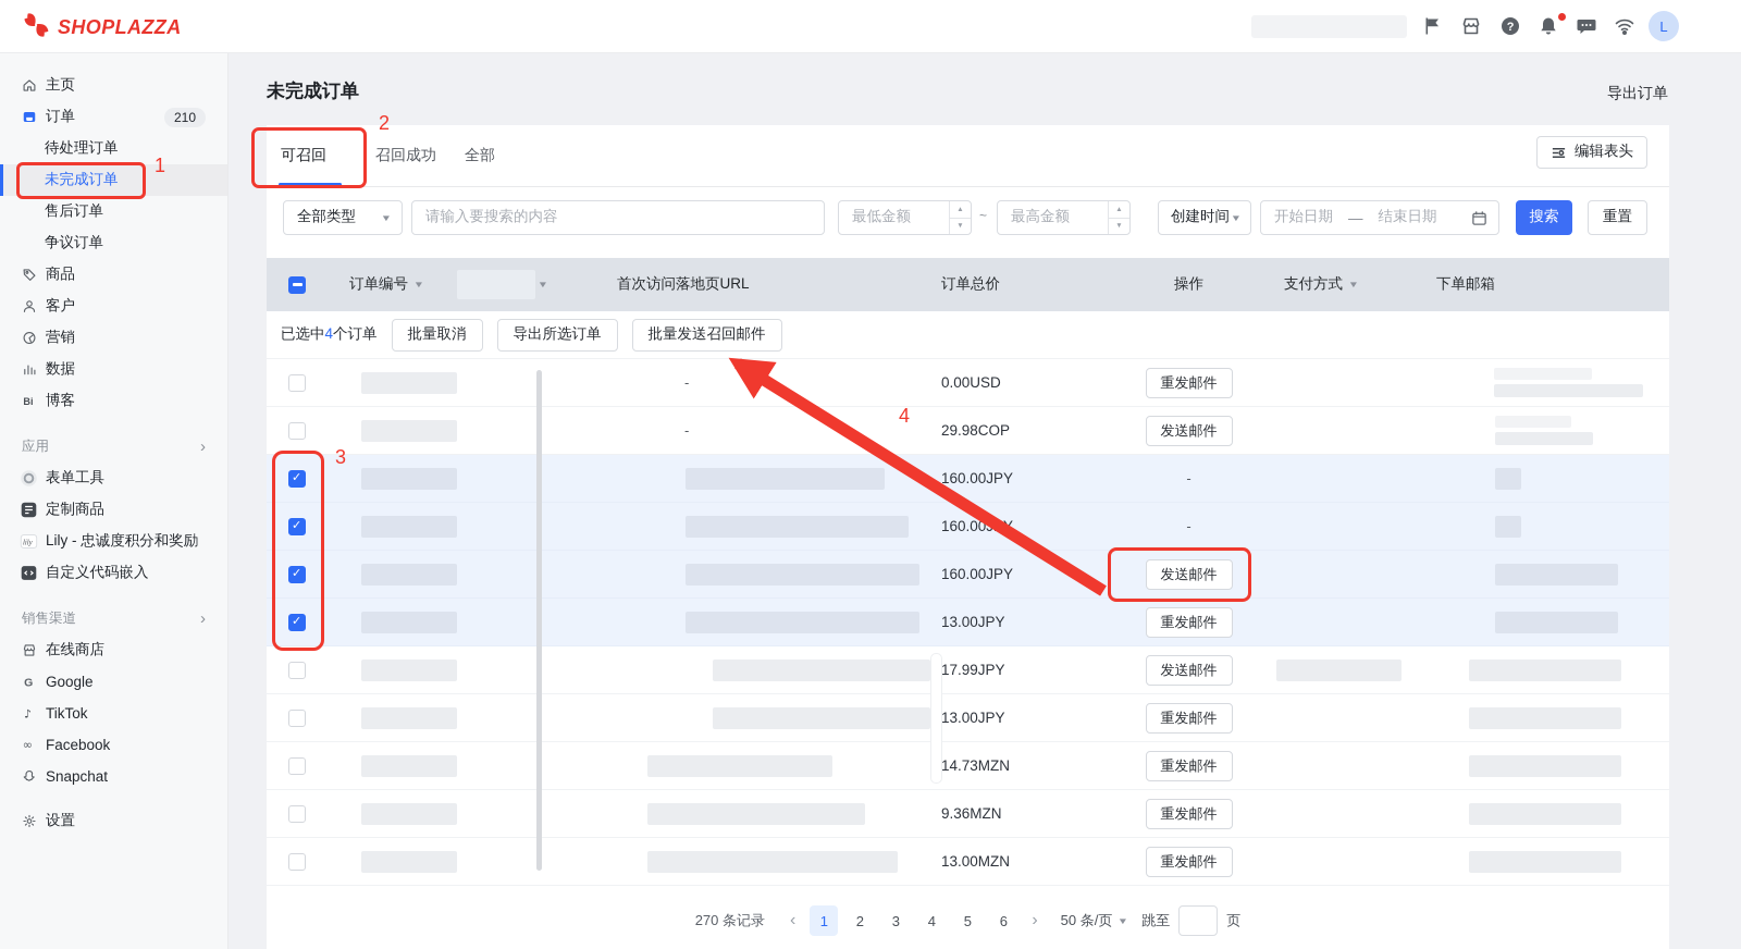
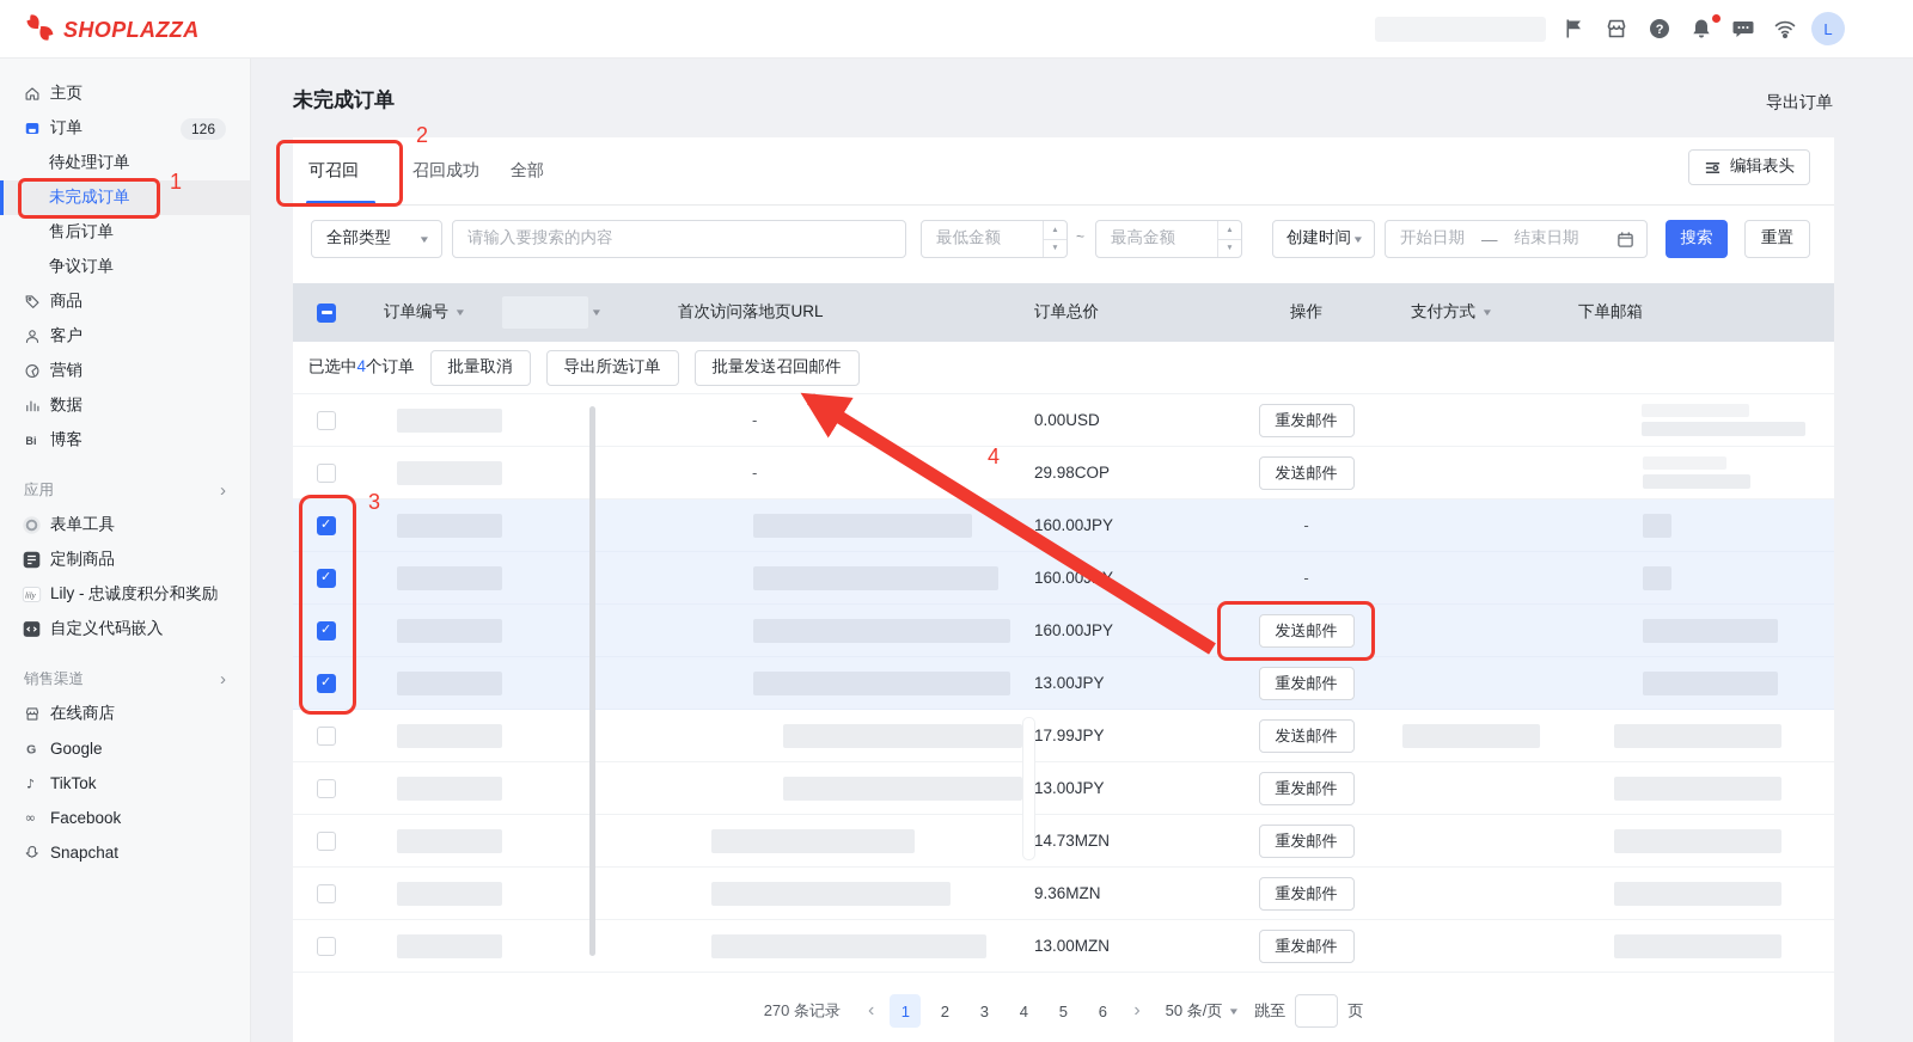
  SHOPLAZZA
  ?
  L
  主页
  订单
- 210
+ 126
  待处理订单
  未完成订单
  售后订单
  争议订单
  商品
  客户
  营销
  数据
  Bi
  博客
  应用
  ›
  表单工具
  定制商品
  Lily - 忠诚度积分和奖励
  自定义代码嵌入
  销售渠道
  ›
  在线商店
  G
  Google
  ♪
  TikTok
  ∞
  Facebook
  Snapchat
- 设置
  未完成订单
  导出订单
  可召回
  召回成功
  全部
  编辑表头
  全部类型
  ▼
  请输入要搜索的内容
  最低金额
  ~
  最高金额
  创建时间
  ▼
  开始日期
  —
  结束日期
  搜索
  重置
  订单编号
  ▼
  ▼
  首次访问落地页URL
  订单总价
  操作
  支付方式
  ▼
  下单邮箱
  已选中4个订单
  批量取消
  导出所选订单
  批量发送召回邮件
  -
  0.00USD
  重发邮件
  -
  29.98COP
  发送邮件
  160.00JPY
  -
  -
  160.00JPY
  发送邮件
  13.00JPY
  重发邮件
  17.99JPY
  发送邮件
  13.00JPY
  重发邮件
  14.73MZN
  重发邮件
  9.36MZN
  重发邮件
  13.00MZN
  重发邮件
  270 条记录
  ‹
  1
  2
  3
  4
  5
  6
  ›
  50 条/页
  ▼
  跳至
  页
  1
  2
  3
  4
